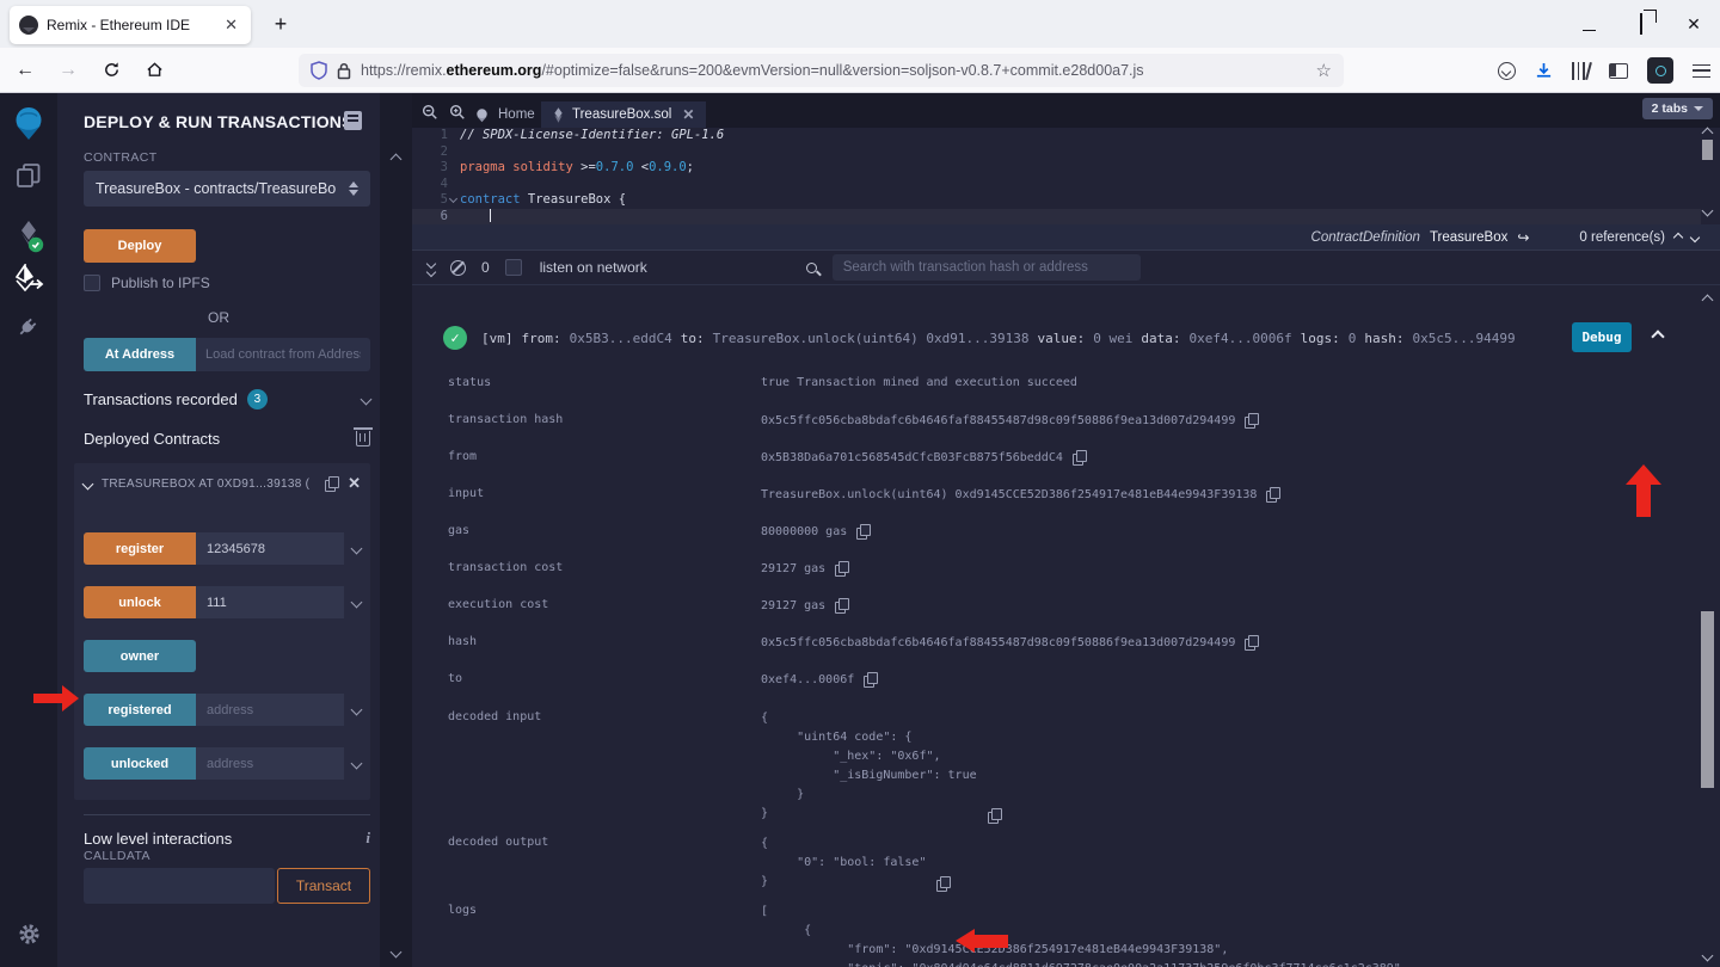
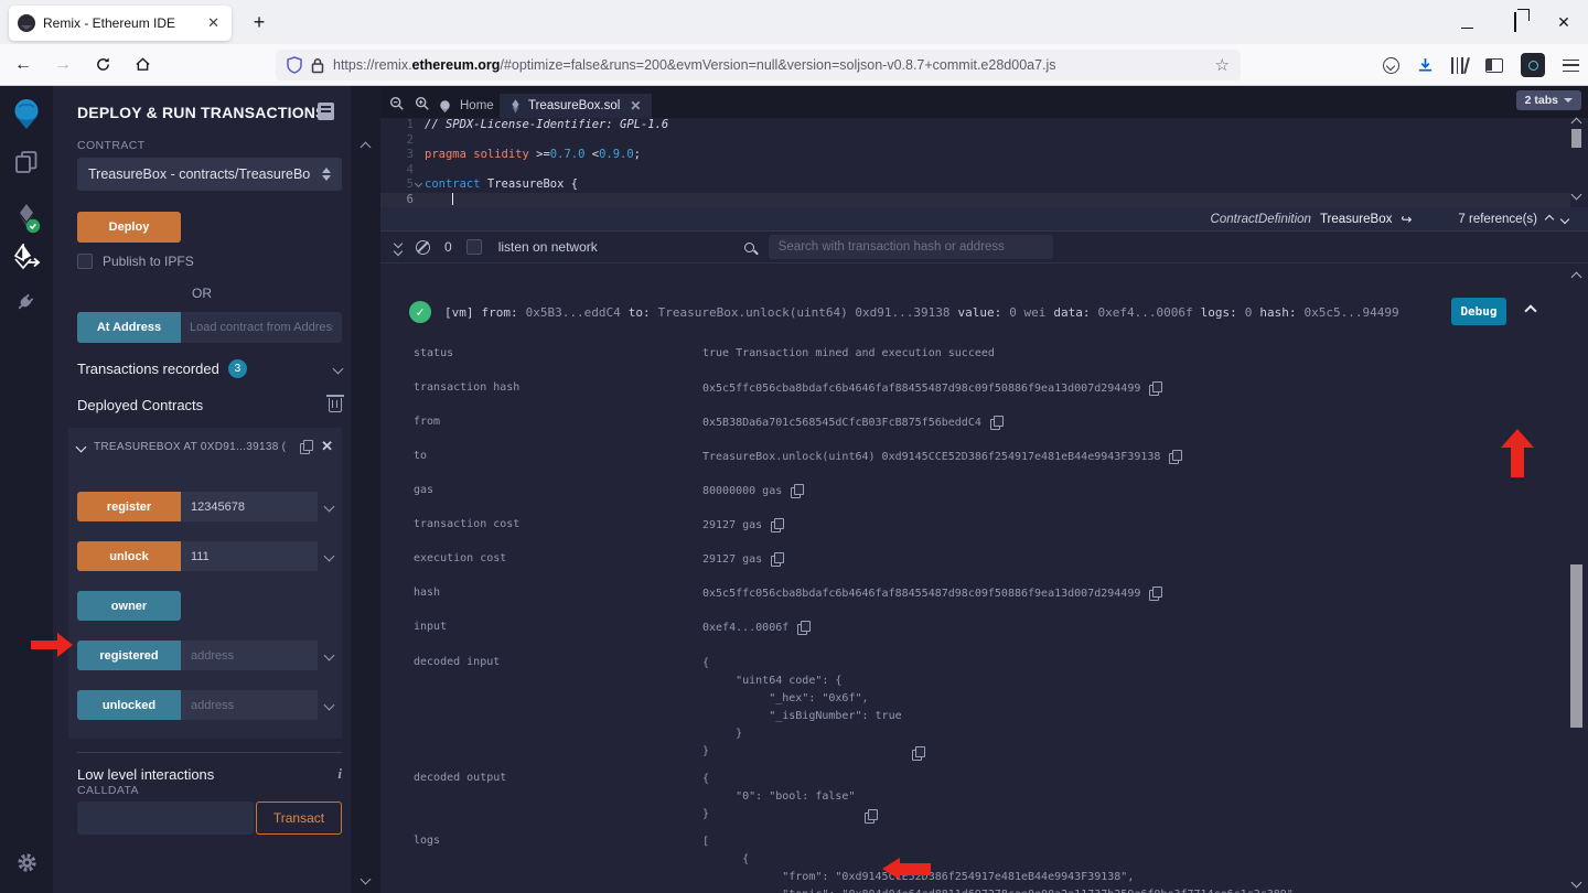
  Remix - Ethereum IDE
  ✕
  +
  ✕
  ←
  →
  https://remix.ethereum.org/#optimize=false&runs=200&evmVersion=null&version=soljson-v0.8.7+commit.e28d00a7.js
  ☆
  DEPLOY & RUN TRANSACTION
  CONTRACT
  TreasureBox - contracts/TreasureBo
  Deploy
  Publish to IPFS
  OR
  At Address
  Load contract from Addres
  Transactions recorded
  3
  Deployed Contracts
  TREASUREBOX AT 0XD91...39138 (
  ✕
  register
  12345678
  unlock
  111
  owner
  registered
  address
  unlocked
  address
  Low level interactions
  i
  CALLDATA
  Transact
  Home
  TreasureBox.sol
  ✕
  2 tabs
  1
  // SPDX-License-Identifier: GPL-1.6
  2
  3
  pragma solidity >=0.7.0 <0.9.0;
  4
  5
  contract TreasureBox {
  6
  ContractDefinition
  TreasureBox
  ↪
- 0 reference(s)
+ 7 reference(s)
  0
  listen on network
  Search with transaction hash or address
  ✓
  [vm] from: 0x5B3...eddC4 to: TreasureBox.unlock(uint64) 0xd91...39138 value: 0 wei data: 0xef4...0006f logs: 0 hash: 0x5c5...94499
  Debug
  status
  true Transaction mined and execution succeed
  transaction hash
  0x5c5ffc056cba8bdafc6b4646faf88455487d98c09f50886f9ea13d007d294499
  from
  0x5B38Da6a701c568545dCfcB03FcB875f56beddC4
- input
+ to
  TreasureBox.unlock(uint64) 0xd9145CCE52D386f254917e481eB44e9943F39138
  gas
  80000000 gas
  transaction cost
  29127 gas
  execution cost
  29127 gas
  hash
  0x5c5ffc056cba8bdafc6b4646faf88455487d98c09f50886f9ea13d007d294499
- to
+ input
  0xef4...0006f
  decoded input
  {
  "uint64 code": {
  "_hex": "0x6f",
  "_isBigNumber": true
  }
  }
  decoded output
  {
  "0": "bool: false"
  }
  logs
  [
  {
  "from": "0xd9145CCE52D386f254917e481eB44e9943F39138",
